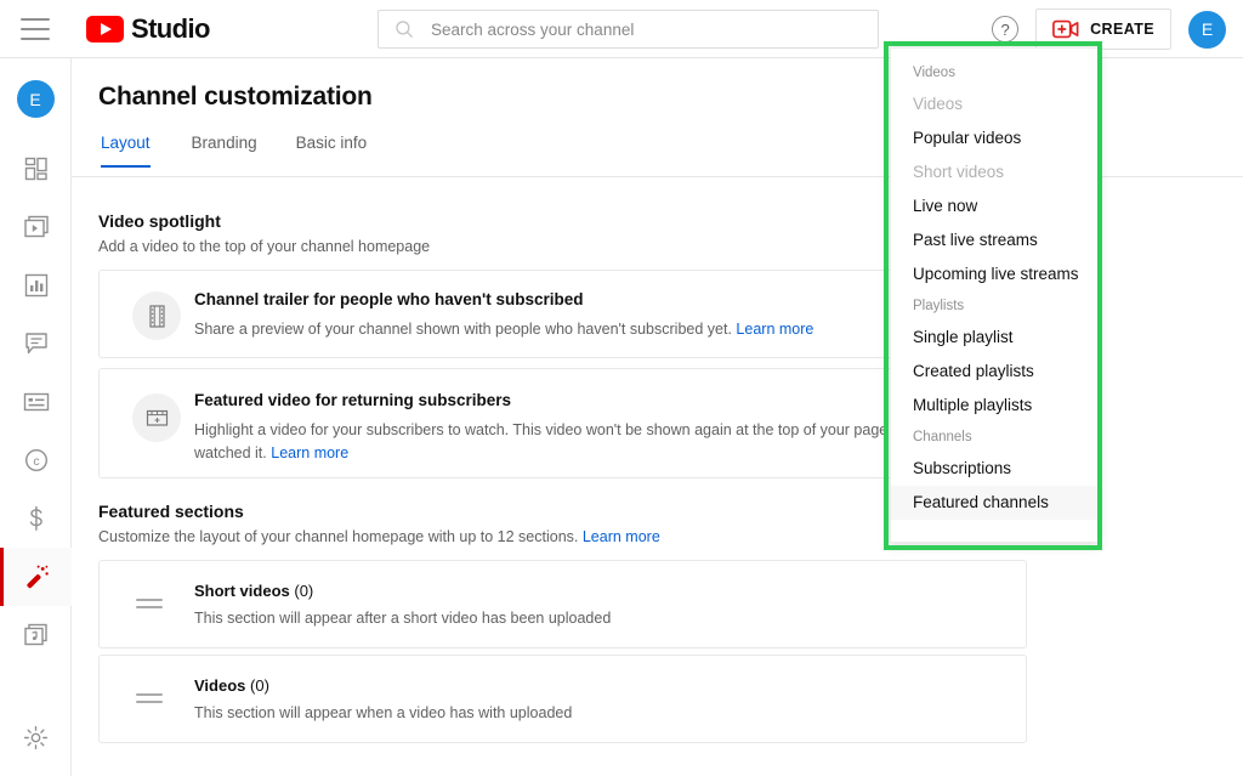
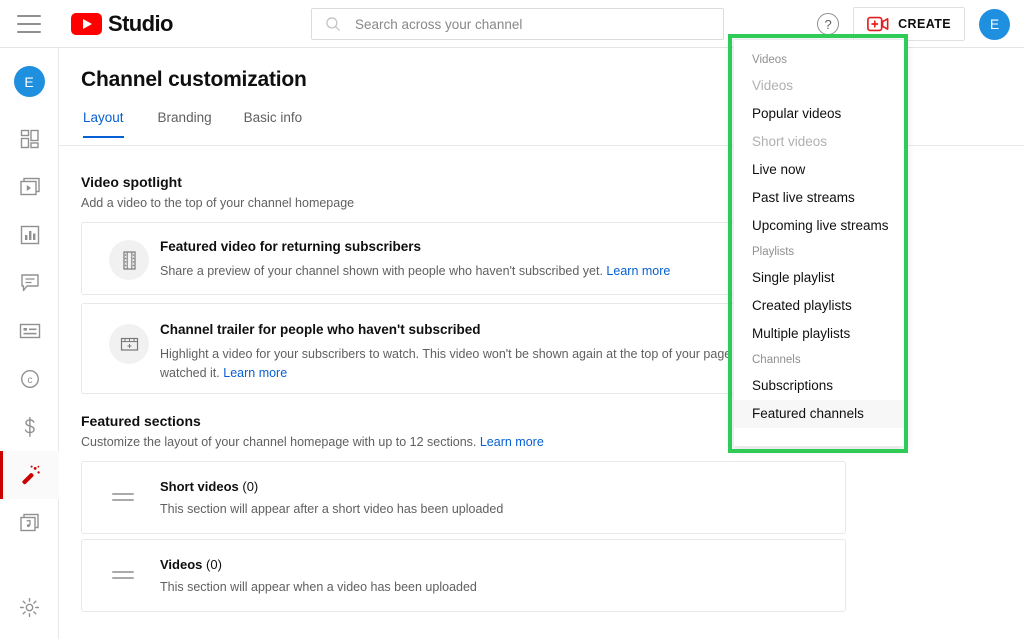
  Studio
  Search across your channel
  ?
  CREATE
  E
  E
  c
  Channel customization
  Layout
  Branding
  Basic info
  Video spotlight
  Add a video to the top of your channel homepage
- Channel trailer for people who haven't subscribed
+ Featured video for returning subscribers
  Share a preview of your channel shown with people who haven't subscribed yet. Learn more
- Featured video for returning subscribers
+ Channel trailer for people who haven't subscribed
  Highlight a video for your subscribers to watch. This video won't be shown again at the top of your page
  watched it. Learn more
  Featured sections
  Customize the layout of your channel homepage with up to 12 sections. Learn more
  Short videos (0)
  This section will appear after a short video has been uploaded
  Videos (0)
- This section will appear when a video has with uploaded
+ This section will appear when a video has been uploaded
  Videos
  Videos
  Popular videos
  Short videos
  Live now
  Past live streams
  Upcoming live streams
  Playlists
  Single playlist
  Created playlists
  Multiple playlists
  Channels
  Subscriptions
  Featured channels
